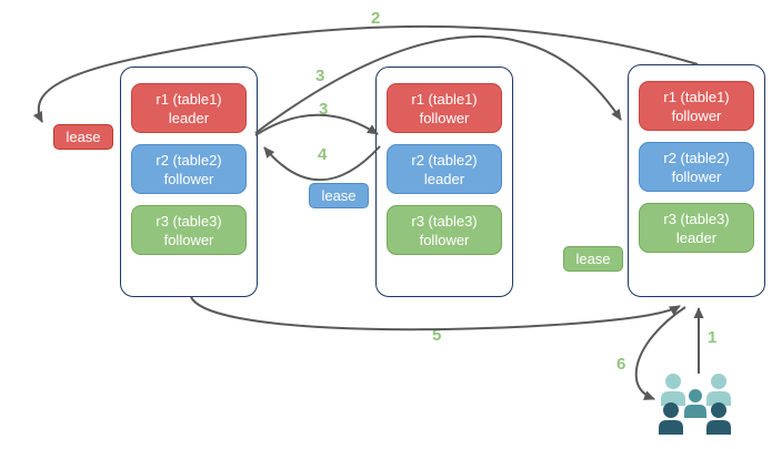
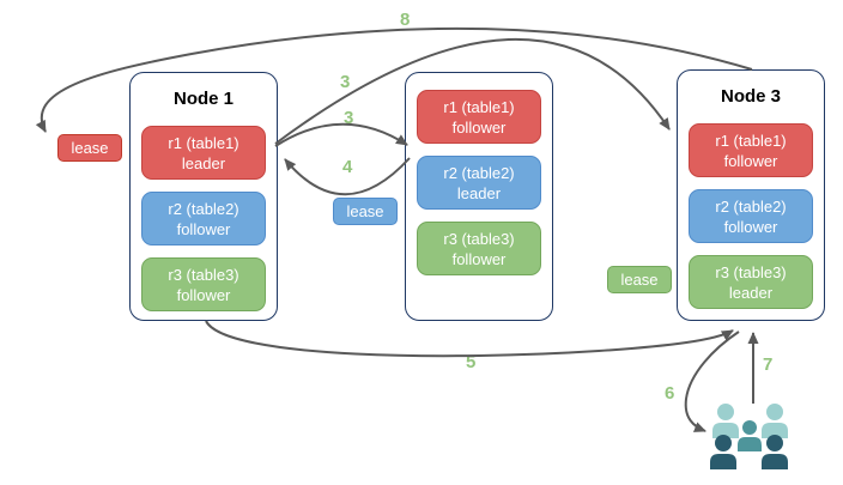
+ Node 1
  r1 (table1)
  leader
  r2 (table2)
  follower
  r3 (table3)
  follower
  r1 (table1)
  follower
  r2 (table2)
  leader
  r3 (table3)
  follower
+ Node 3
  r1 (table1)
  follower
  r2 (table2)
  follower
  r3 (table3)
  leader
  lease
  lease
  lease
- 2
+ 8
  3
  3
  4
  5
- 1
+ 7
  6
